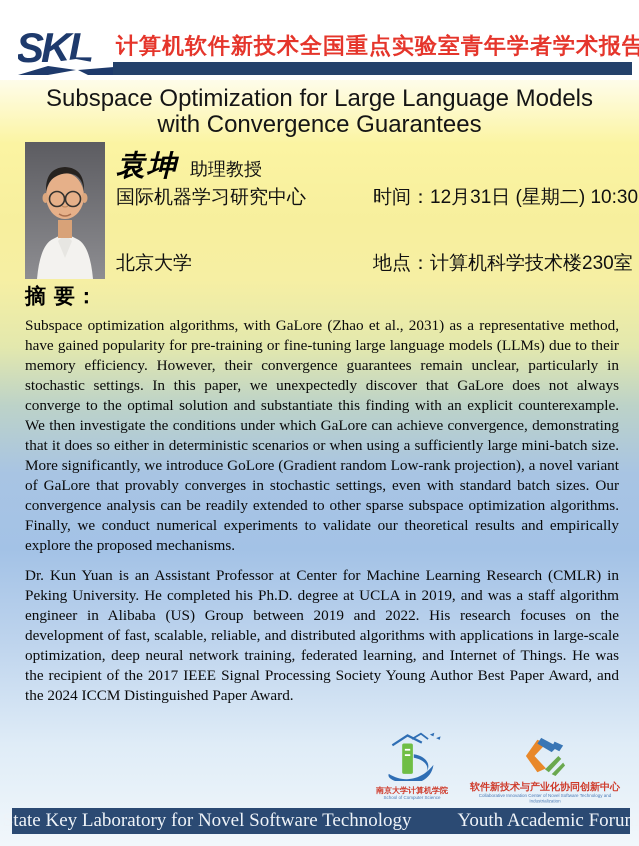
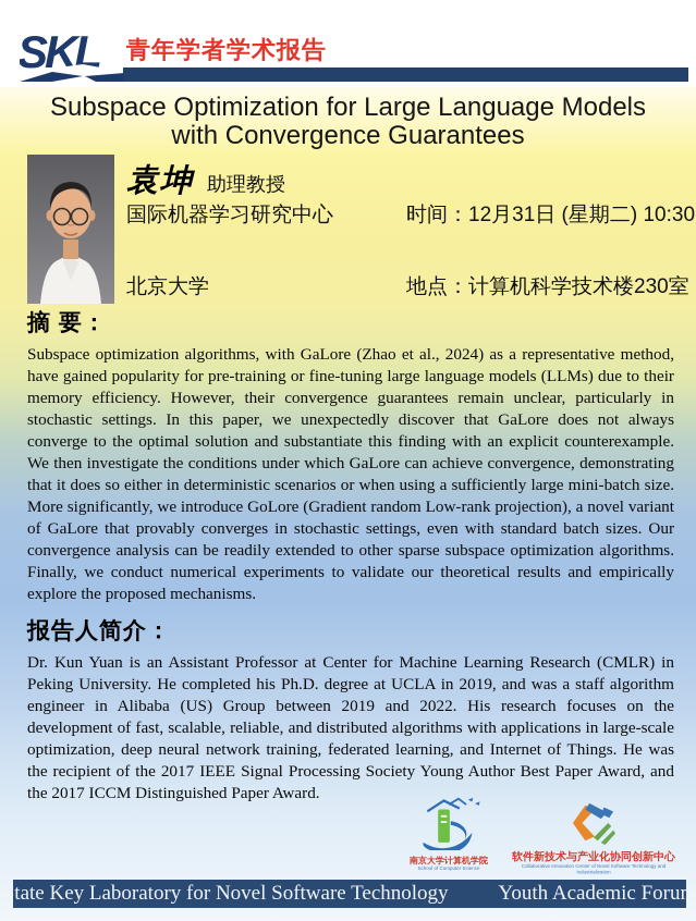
  SKL
- 计算机软件新技术全国重点实验室
  青年学者学术报告
  Subspace Optimization for Large Language Models
  with Convergence Guarantees
  袁坤
  助理教授
  国际机器学习研究中心
  时间：12月31日 (星期二) 10:30
  北京大学
  地点：计算机科学技术楼230室
  摘 要：
- Subspace optimization algorithms, with GaLore (Zhao et al., 2031) as a representative method, have gained popularity for pre-training or fine-tuning large language models (LLMs) due to their memory efficiency. However, their convergence guarantees remain unclear, particularly in stochastic settings. In this paper, we unexpectedly discover that GaLore does not always converge to the optimal solution and substantiate this finding with an explicit counterexample. We then investigate the conditions under which GaLore can achieve convergence, demonstrating that it does so either in deterministic scenarios or when using a sufficiently large mini-batch size. More significantly, we introduce GoLore (Gradient random Low-rank projection), a novel variant of GaLore that provably converges in stochastic settings, even with standard batch sizes. Our convergence analysis can be readily extended to other sparse subspace optimization algorithms. Finally, we conduct numerical experiments to validate our theoretical results and empirically explore the proposed mechanisms.
+ Subspace optimization algorithms, with GaLore (Zhao et al., 2024) as a representative method, have gained popularity for pre-training or fine-tuning large language models (LLMs) due to their memory efficiency. However, their convergence guarantees remain unclear, particularly in stochastic settings. In this paper, we unexpectedly discover that GaLore does not always converge to the optimal solution and substantiate this finding with an explicit counterexample. We then investigate the conditions under which GaLore can achieve convergence, demonstrating that it does so either in deterministic scenarios or when using a sufficiently large mini-batch size. More significantly, we introduce GoLore (Gradient random Low-rank projection), a novel variant of GaLore that provably converges in stochastic settings, even with standard batch sizes. Our convergence analysis can be readily extended to other sparse subspace optimization algorithms. Finally, we conduct numerical experiments to validate our theoretical results and empirically explore the proposed mechanisms.
+ 报告人简介：
- Dr. Kun Yuan is an Assistant Professor at Center for Machine Learning Research (CMLR) in Peking University. He completed his Ph.D. degree at UCLA in 2019, and was a staff algorithm engineer in Alibaba (US) Group between 2019 and 2022. His research focuses on the development of fast, scalable, reliable, and distributed algorithms with applications in large-scale optimization, deep neural network training, federated learning, and Internet of Things. He was the recipient of the 2017 IEEE Signal Processing Society Young Author Best Paper Award, and the 2024 ICCM Distinguished Paper Award.
+ Dr. Kun Yuan is an Assistant Professor at Center for Machine Learning Research (CMLR) in Peking University. He completed his Ph.D. degree at UCLA in 2019, and was a staff algorithm engineer in Alibaba (US) Group between 2019 and 2022. His research focuses on the development of fast, scalable, reliable, and distributed algorithms with applications in large-scale optimization, deep neural network training, federated learning, and Internet of Things. He was the recipient of the 2017 IEEE Signal Processing Society Young Author Best Paper Award, and the 2017 ICCM Distinguished Paper Award.
  南京大学计算机学院
  软件新技术与产业化协同创新中心
  State Key Laboratory for Novel Software Technology
  Youth Academic Forum
